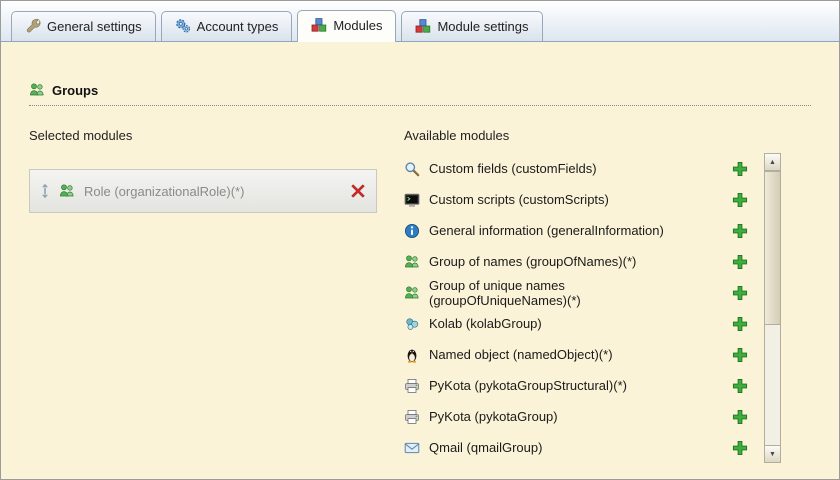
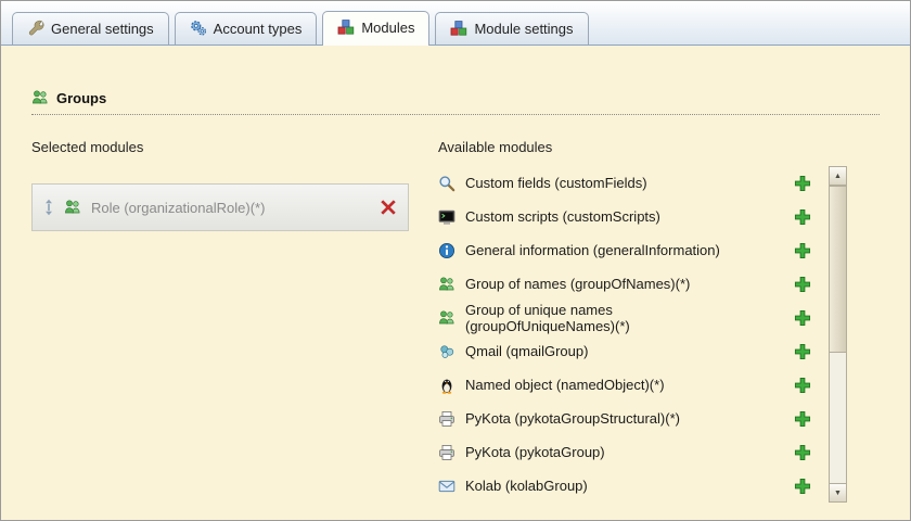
  General settings
  Account types
  Modules
  Module settings
  Groups
  Selected modules
  Role (organizationalRole)(*)
  Available modules
  Custom fields (customFields)
  Custom scripts (customScripts)
  General information (generalInformation)
  Group of names (groupOfNames)(*)
  Group of unique names (groupOfUniqueNames)(*)
- Kolab (kolabGroup)
+ Qmail (qmailGroup)
  Named object (namedObject)(*)
  PyKota (pykotaGroupStructural)(*)
  PyKota (pykotaGroup)
- Qmail (qmailGroup)
+ Kolab (kolabGroup)
